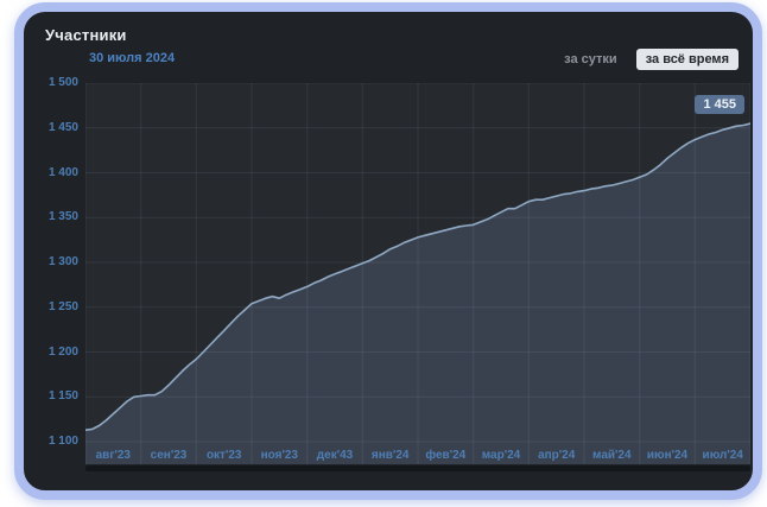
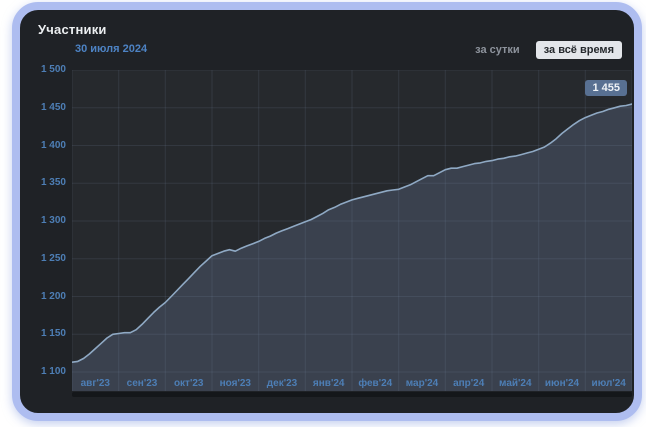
  Участники
  30 июля 2024
  за сутки
  за всё время
  1 500
  1 450
  1 400
  1 350
  1 300
  1 250
  1 200
  1 150
  1 100
  авг'23
  сен'23
  окт'23
  ноя'23
- дек'43
+ дек'23
  янв'24
  фев'24
  мар'24
  апр'24
  май'24
  июн'24
  июл'24
  1 455
